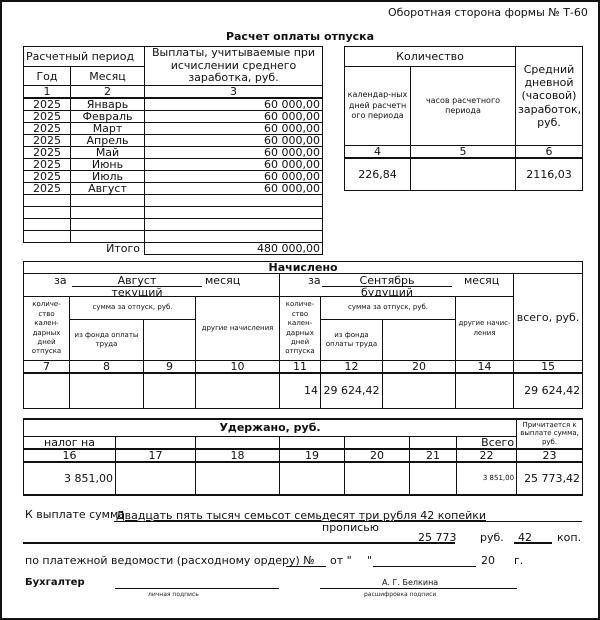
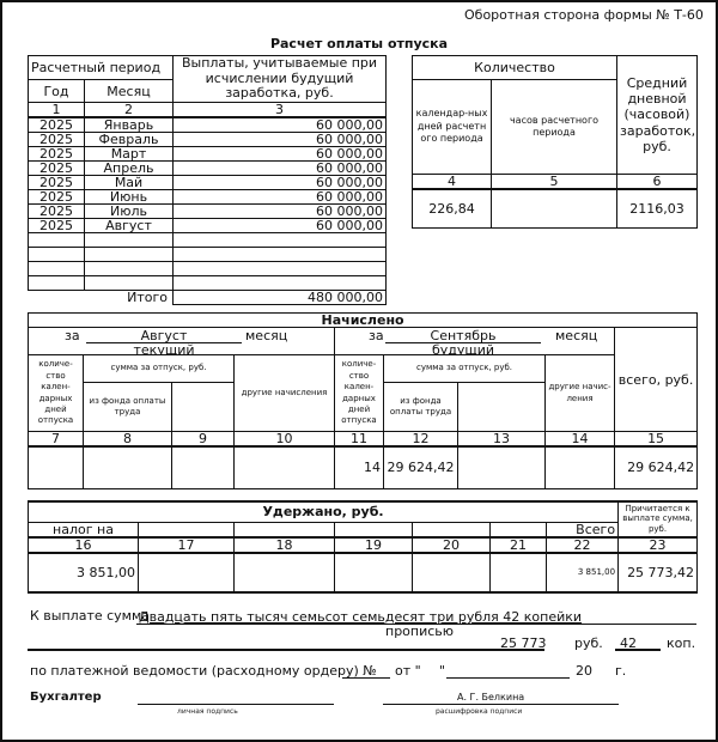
  Оборотная сторона формы № Т-60
  Расчет оплаты отпуска
- Расчетный период	Выплаты, учитываемые при исчислении среднего заработка, руб.
+ Расчетный период	Выплаты, учитываемые при исчислении будущий заработка, руб.
  Год	Месяц
  1	2	3
  2025	Январь	60 000,00
  2025	Февраль	60 000,00
  2025	Март	60 000,00
  2025	Апрель	60 000,00
  2025	Май	60 000,00
  2025	Июнь	60 000,00
  2025	Июль	60 000,00
  2025	Август	60 000,00
  Итого	480 000,00
  Количество	Средний дневной (часовой) заработок, руб.
  календар-ных дней расчетного периода	часов расчетного периода
  4	5	6
  226,84		2116,03
  Начислено
  за Август текущий месяц	за Сентябрь будущий месяц	всего, руб.
  количе-ство кален-дарных дней отпуска	сумма за отпуск, руб.	другие начисления	количе-ство кален-дарных дней отпуска	сумма за отпуск, руб.	другие начис-ления
  из фонда оплаты труда		из фонда оплаты труда
- 7	8	9	10	11	12	20	14	15
+ 7	8	9	10	11	12	13	14	15
  				14	29 624,42			29 624,42
  Удержано, руб.	Причитается к выплате сумма, руб.
  налог на						Всего
  16	17	18	19	20	21	22	23
  3 851,00						3 851,00	25 773,42
  К выплате сумма
  Двадцать пять тысяч семьсот семьдесят три рубля 42 копейки
  прописью
  25 773
  руб.
  42
  коп.
  по платежной ведомости (расходному ордеру) №
  от "
  "
  20
  г.
  Бухгалтер
  А. Г. Белкина
